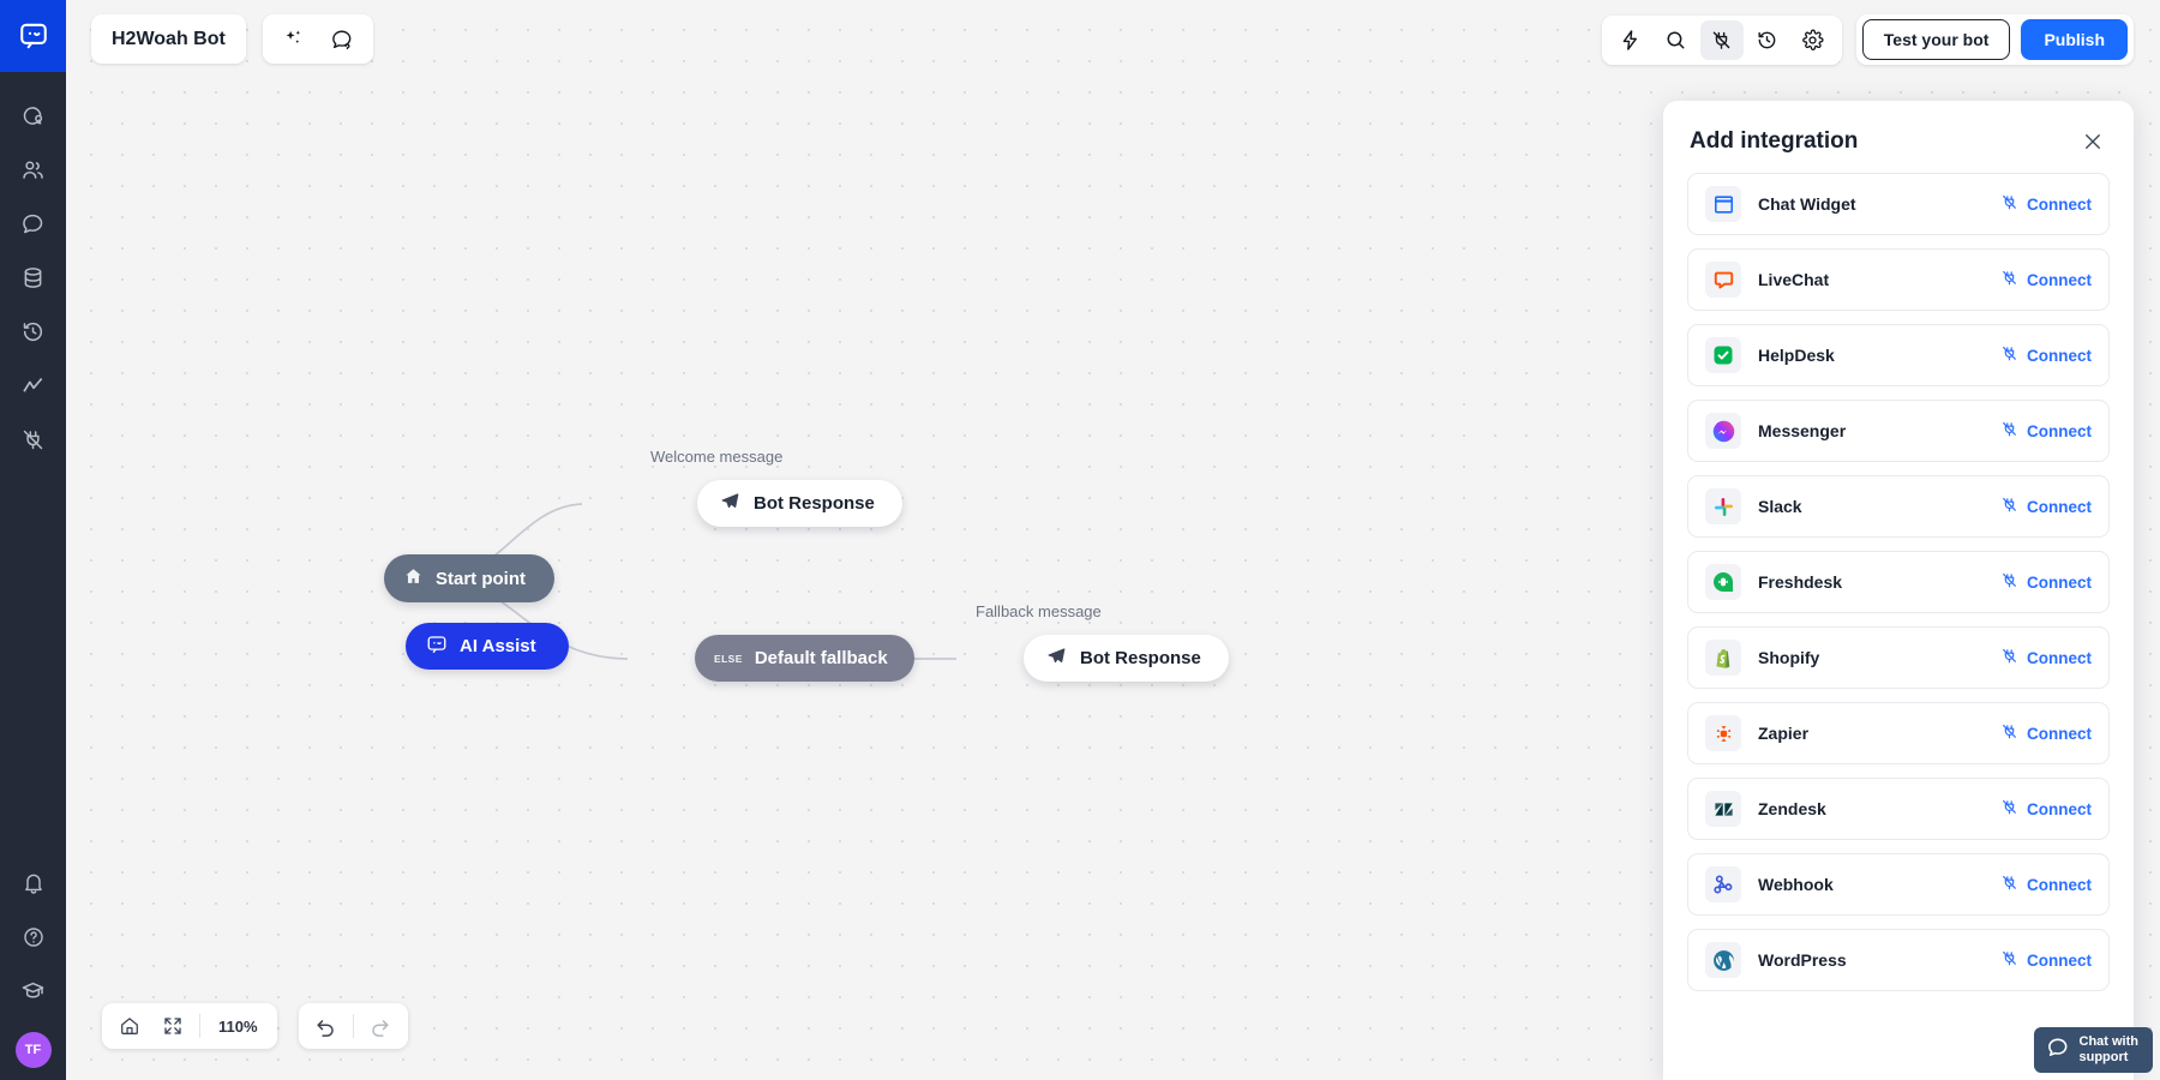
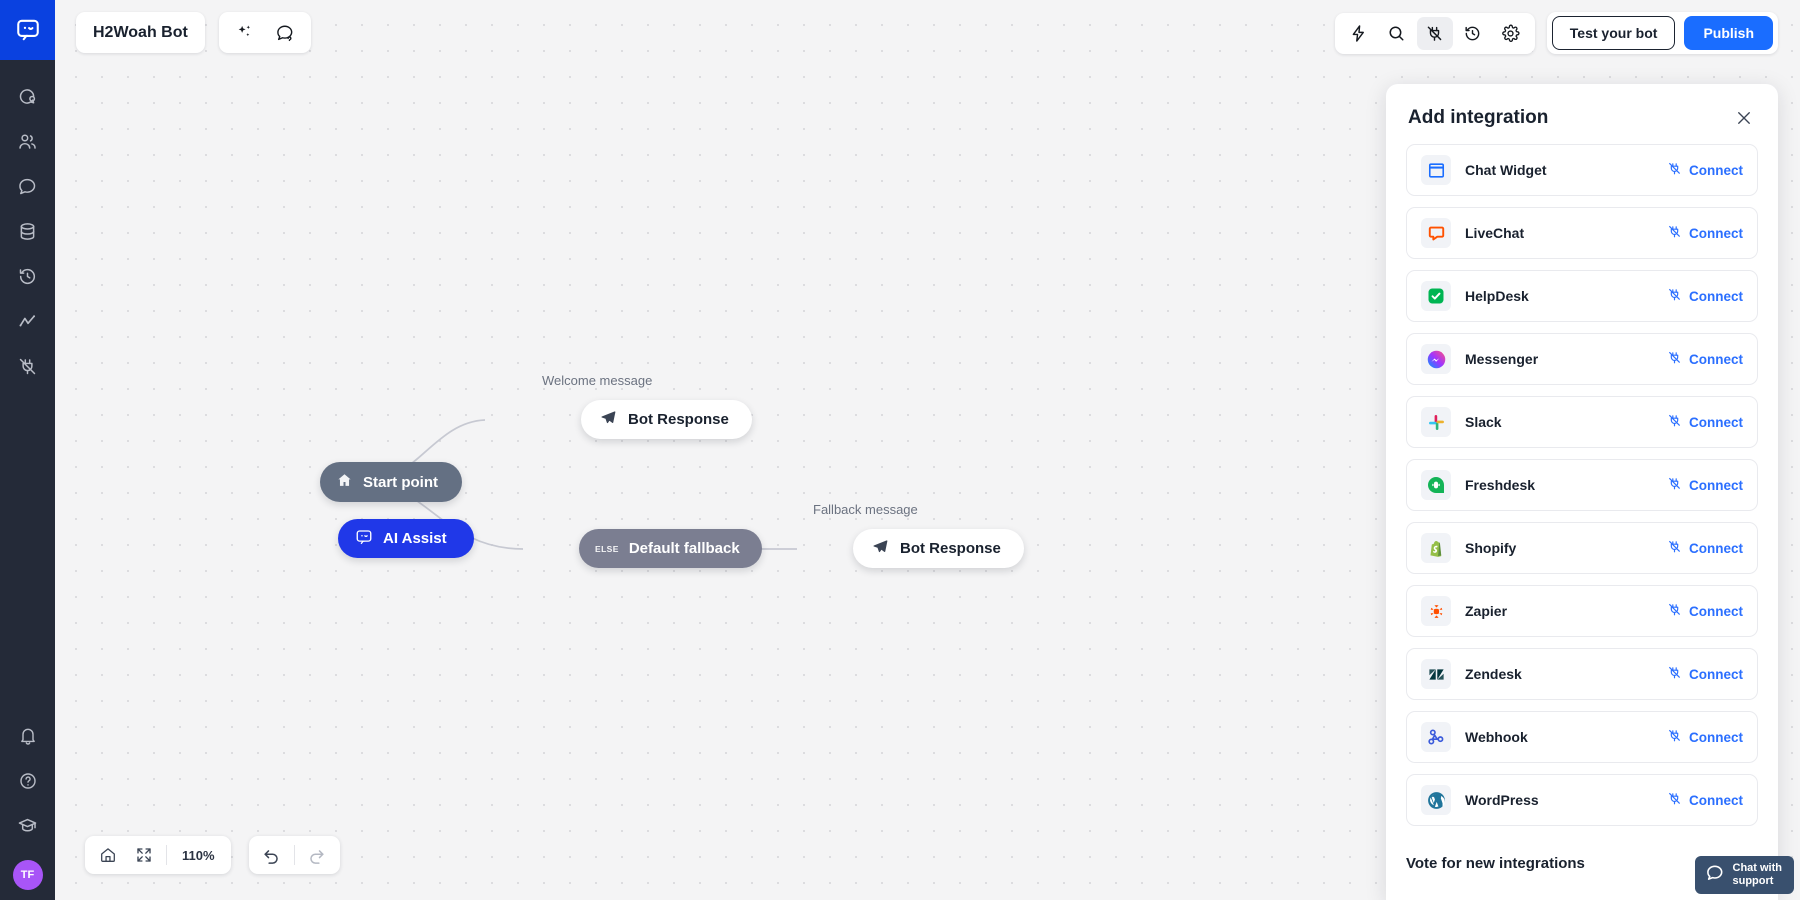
  TF
  Welcome message
  Fallback message
  Start point
  AI Assist
  Bot Response
  ELSE
  Default fallback
  Bot Response
  H2Woah Bot
  Test your bot
  Publish
  110%
  Add integration
  Chat Widget
  Connect
  LiveChat
  Connect
  HelpDesk
  Connect
  Messenger
  Connect
  Slack
  Connect
  Freshdesk
  Connect
  Shopify
  Connect
  Zapier
  Connect
  Zendesk
  Connect
  Webhook
  Connect
  WordPress
  Connect
+ Vote for new integrations
  Chat with
  support
